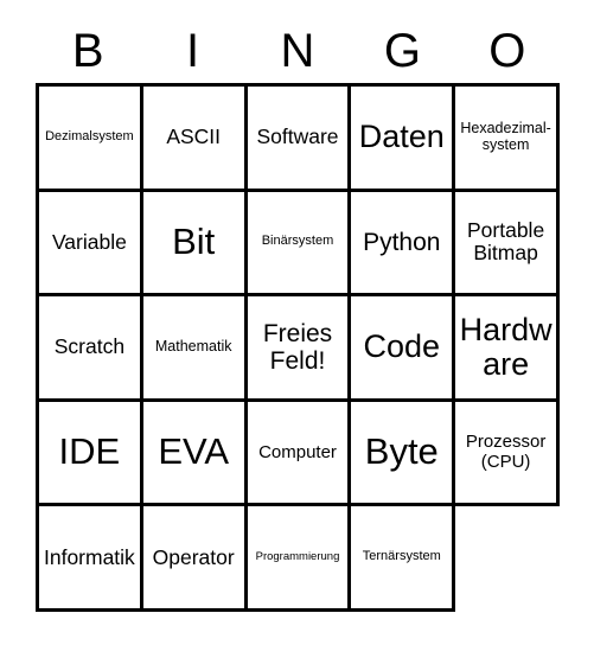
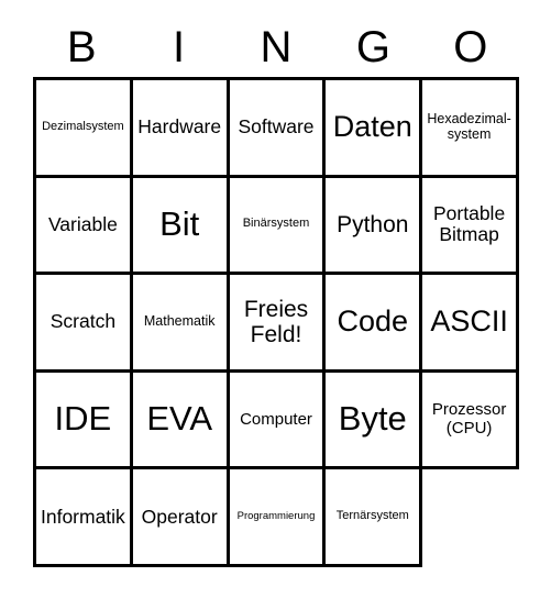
  B
  I
  N
  G
  O
  Dezimalsystem
- ASCII
+ Hardware
  Software
  Daten
  Hexadezimal-
  system
  Variable
  Bit
  Binärsystem
  Python
  Portable
  Bitmap
  Scratch
  Mathematik
  Freies
  Feld!
  Code
- Hardware
+ ASCII
  IDE
  EVA
  Computer
  Byte
  Prozessor
  (CPU)
  Informatik
  Operator
  Programmierung
  Ternärsystem
